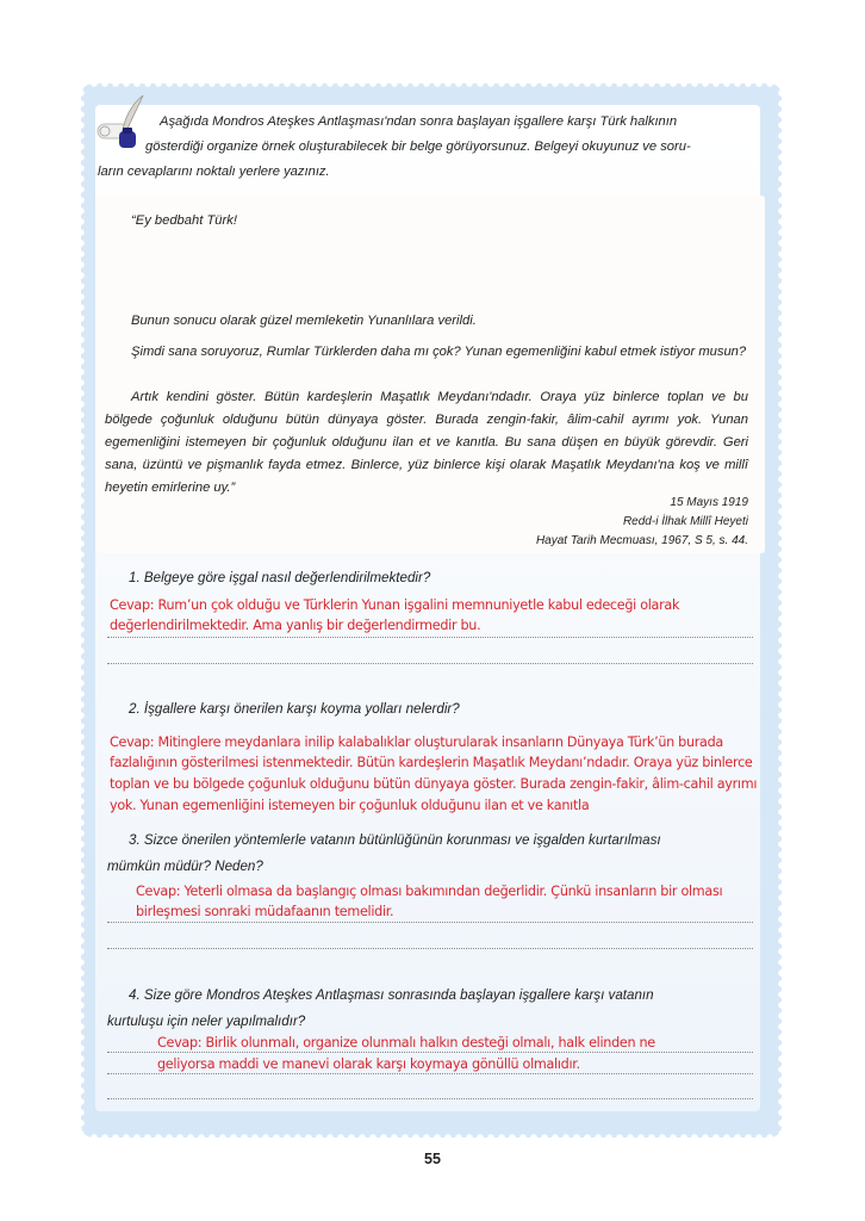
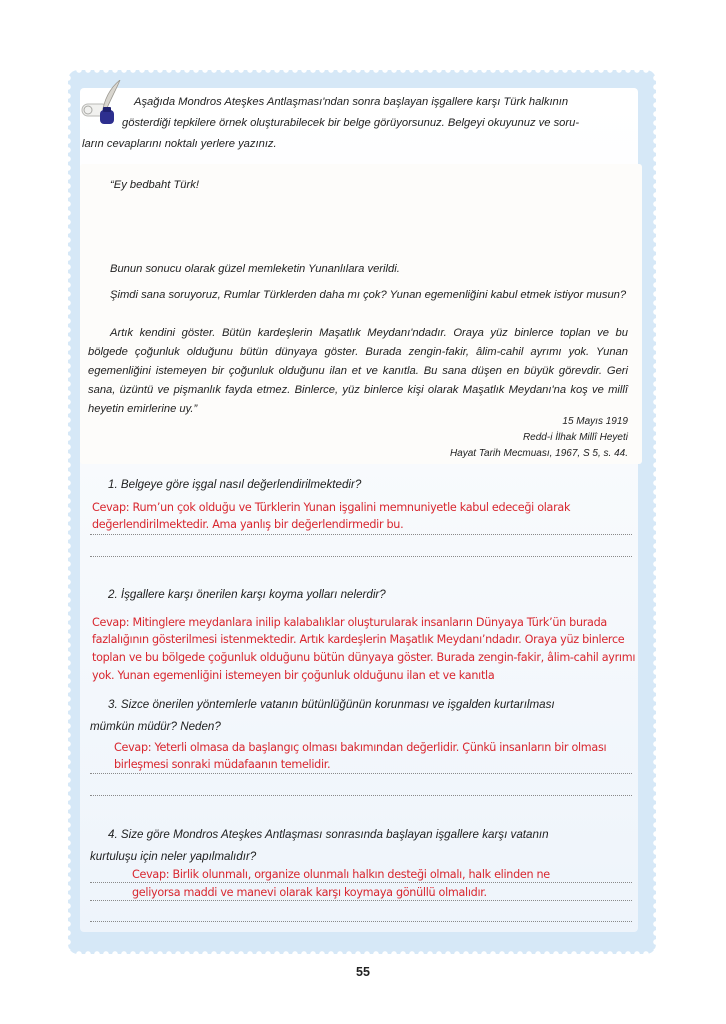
  Aşağıda Mondros Ateşkes Antlaşması'ndan sonra başlayan işgallere karşı Türk halkının
- gösterdiği organize örnek oluşturabilecek bir belge görüyorsunuz. Belgeyi okuyunuz ve soru-
+ gösterdiği tepkilere örnek oluşturabilecek bir belge görüyorsunuz. Belgeyi okuyunuz ve soru-
  ların cevaplarını noktalı yerlere yazınız.
  “Ey bedbaht Türk!
  Bunun sonucu olarak güzel memleketin Yunanlılara verildi.
  Şimdi sana soruyoruz, Rumlar Türklerden daha mı çok? Yunan egemenliğini kabul etmek istiyor musun?
  Artık kendini göster. Bütün kardeşlerin Maşatlık Meydanı'ndadır. Oraya yüz binlerce toplan ve bu bölgede çoğunluk olduğunu bütün dünyaya göster. Burada zengin-fakir, âlim-cahil ayrımı yok. Yunan egemenliğini istemeyen bir çoğunluk olduğunu ilan et ve kanıtla. Bu sana düşen en büyük görevdir. Geri sana, üzüntü ve pişmanlık fayda etmez. Binlerce, yüz binlerce kişi olarak Maşatlık Meydanı'na koş ve millî heyetin emirlerine uy.”
  15 Mayıs 1919
  Redd-i İlhak Millî Heyeti
  Hayat Tarih Mecmuası, 1967, S 5, s. 44.
  1. Belgeye göre işgal nasıl değerlendirilmektedir?
  Cevap: Rum’un çok olduğu ve Türklerin Yunan işgalini memnuniyetle kabul edeceği olarak
  değerlendirilmektedir. Ama yanlış bir değerlendirmedir bu.
  2. İşgallere karşı önerilen karşı koyma yolları nelerdir?
  Cevap: Mitinglere meydanlara inilip kalabalıklar oluşturularak insanların Dünyaya Türk’ün burada
- fazlalığının gösterilmesi istenmektedir. Bütün kardeşlerin Maşatlık Meydanı’ndadır. Oraya yüz binlerce
+ fazlalığının gösterilmesi istenmektedir. Artık kardeşlerin Maşatlık Meydanı’ndadır. Oraya yüz binlerce
  toplan ve bu bölgede çoğunluk olduğunu bütün dünyaya göster. Burada zengin-fakir, âlim-cahil ayrımı
  yok. Yunan egemenliğini istemeyen bir çoğunluk olduğunu ilan et ve kanıtla
  3. Sizce önerilen yöntemlerle vatanın bütünlüğünün korunması ve işgalden kurtarılması
  mümkün müdür? Neden?
  Cevap: Yeterli olmasa da başlangıç olması bakımından değerlidir. Çünkü insanların bir olması
  birleşmesi sonraki müdafaanın temelidir.
  4. Size göre Mondros Ateşkes Antlaşması sonrasında başlayan işgallere karşı vatanın
  kurtuluşu için neler yapılmalıdır?
  Cevap: Birlik olunmalı, organize olunmalı halkın desteği olmalı, halk elinden ne
  geliyorsa maddi ve manevi olarak karşı koymaya gönüllü olmalıdır.
  55
